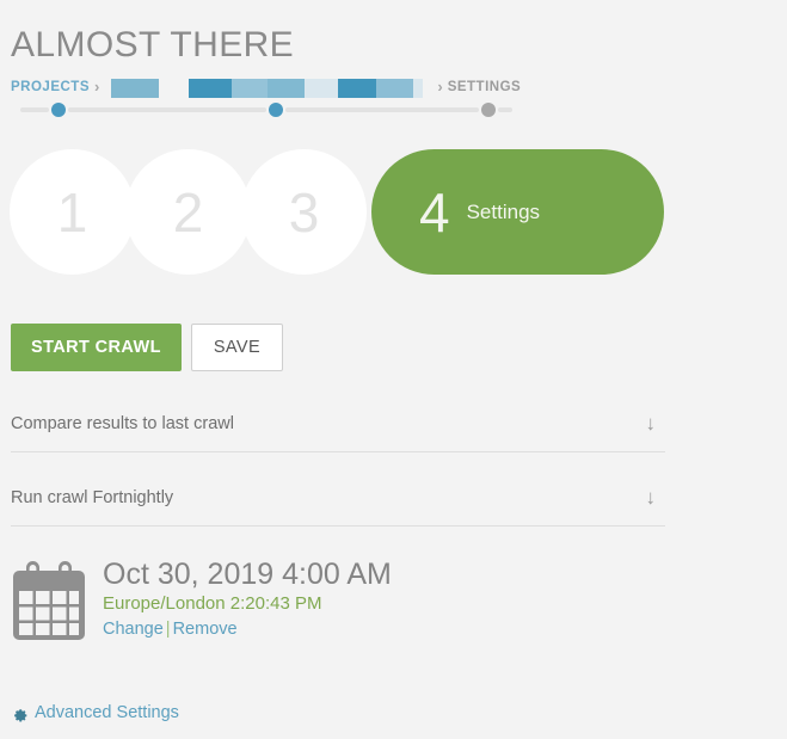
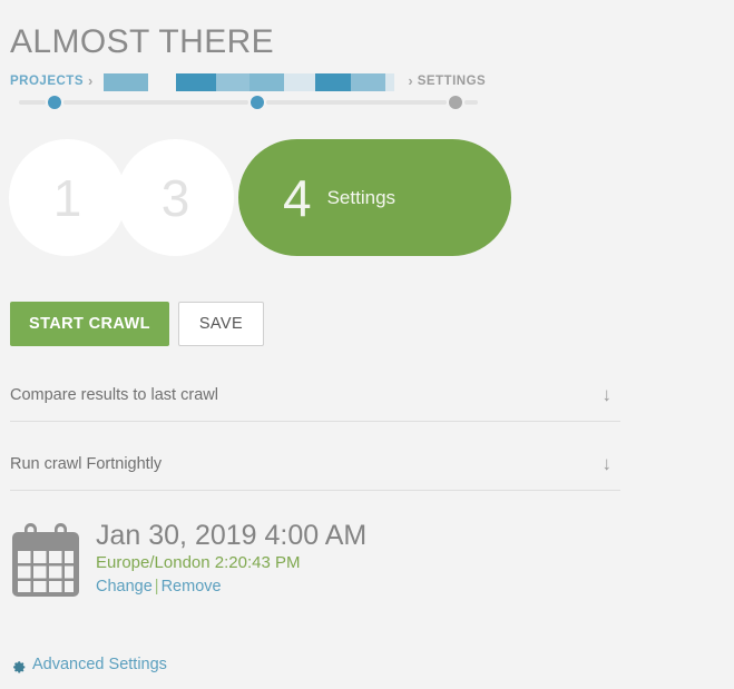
  ALMOST THERE
  PROJECTS
  ›
  ›
  SETTINGS
  1
- 2
  3
  4
  Settings
  START CRAWL
  SAVE
  Compare results to last crawl
  ↓
  Run crawl Fortnightly
  ↓
- Oct 30, 2019 4:00 AM
+ Jan 30, 2019 4:00 AM
  Europe/London 2:20:43 PM
  Change | Remove
  Advanced Settings
